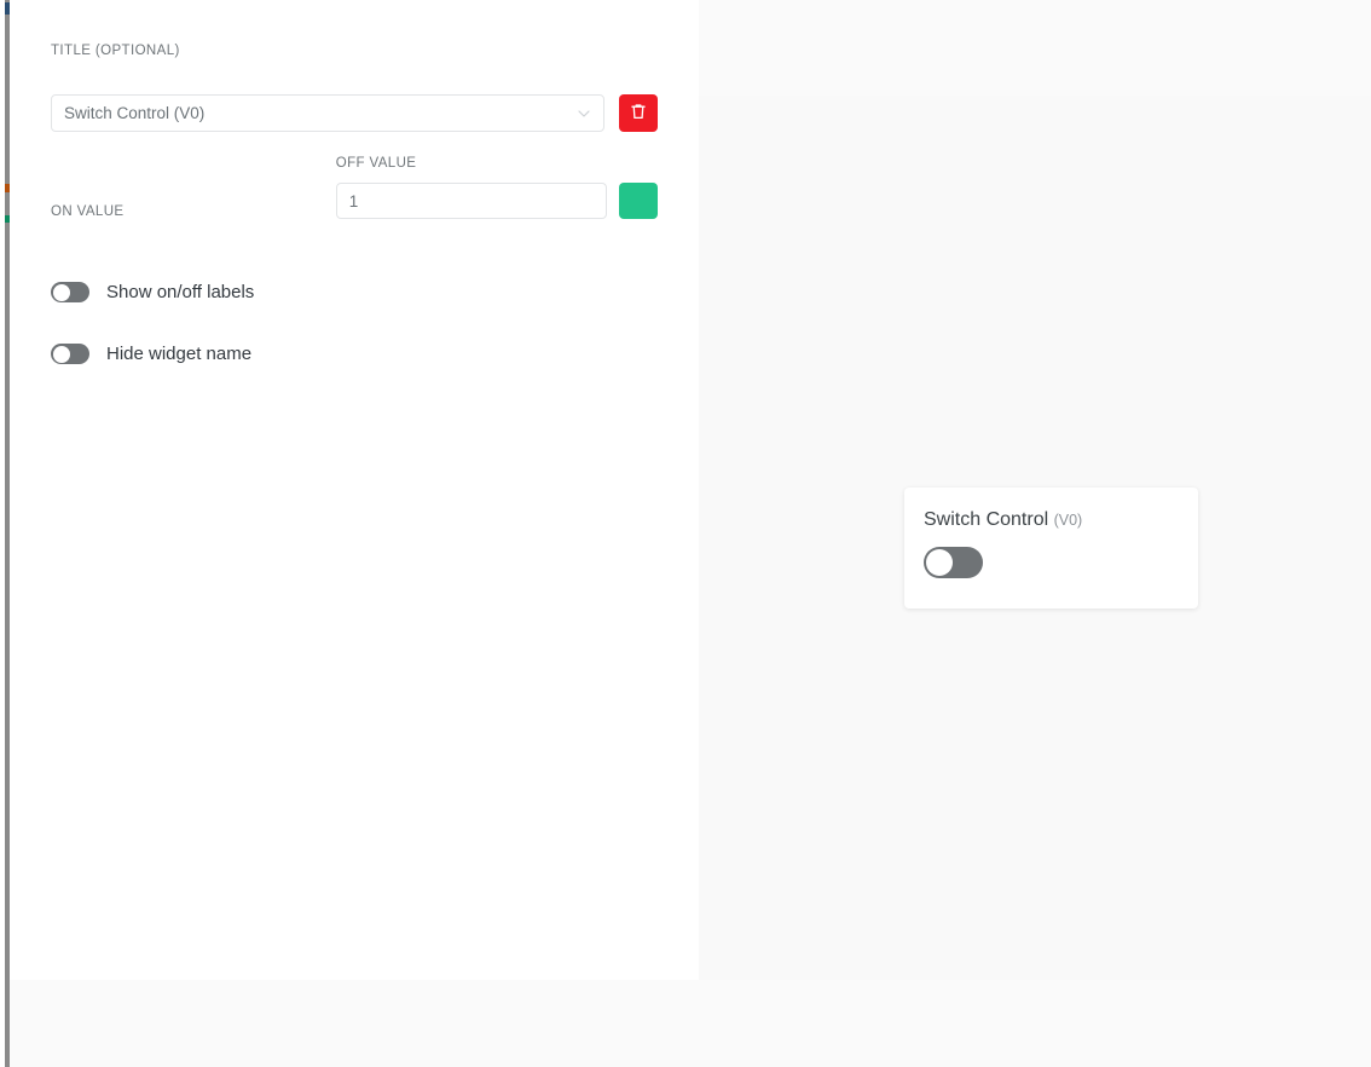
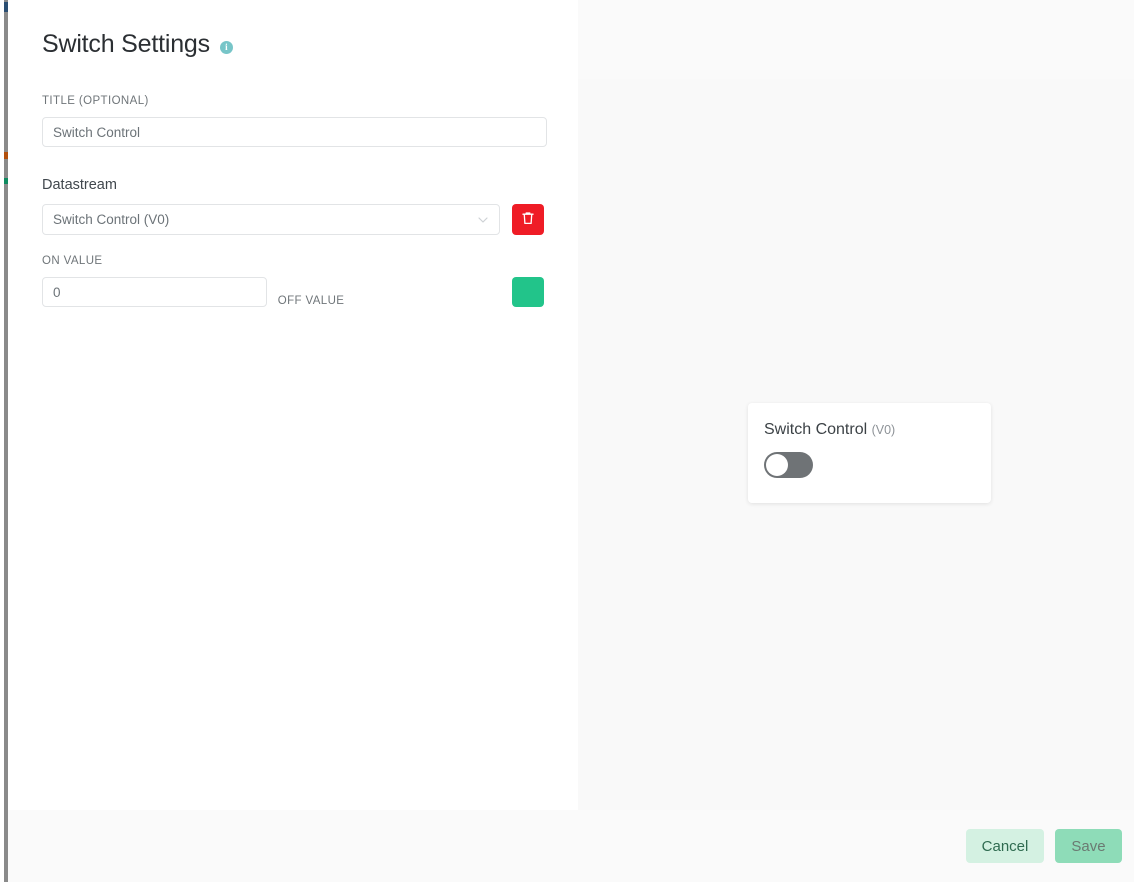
+ Switch Settings
+ i
  TITLE (OPTIONAL)
+ Switch Control
+ Datastream
  Switch Control (V0)
  ON VALUE
+ 0
  OFF VALUE
- 1
- Show on/off labels
- Hide widget name
  Switch Control (V0)
+ Cancel
+ Save
